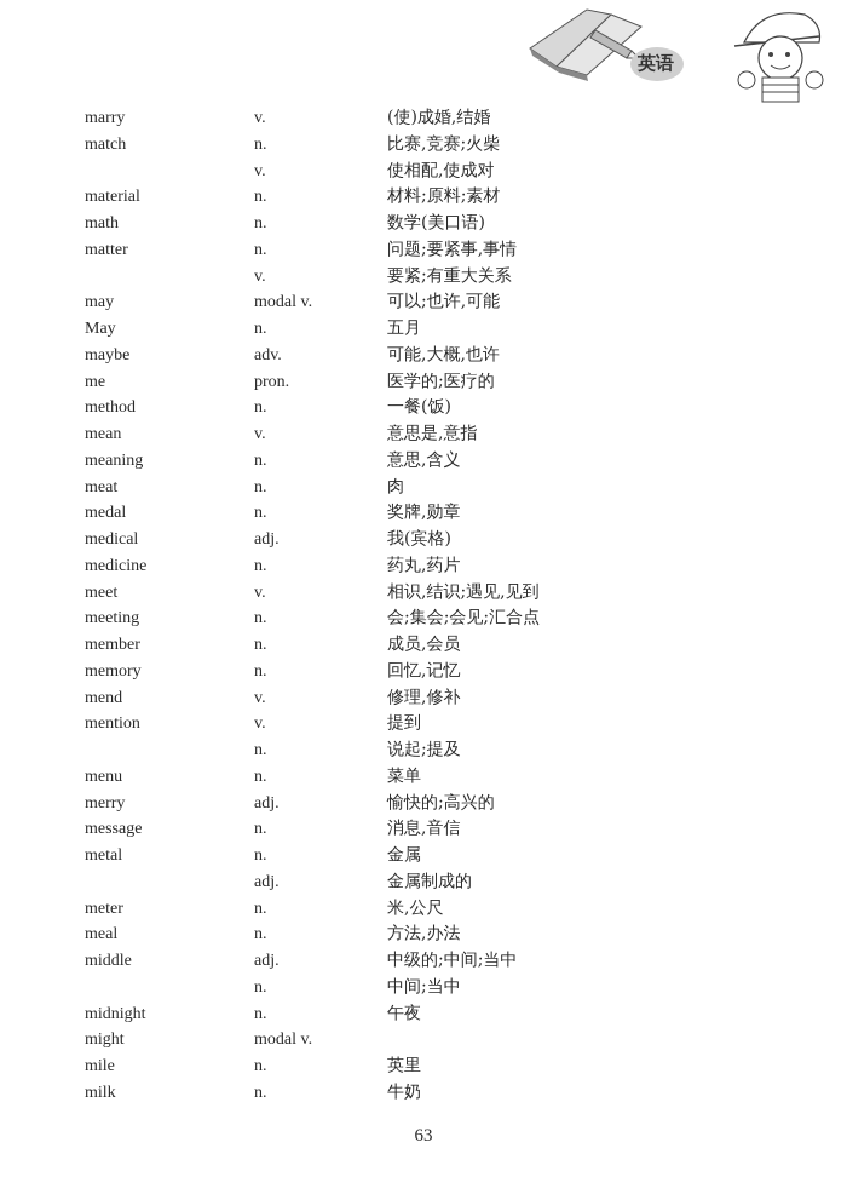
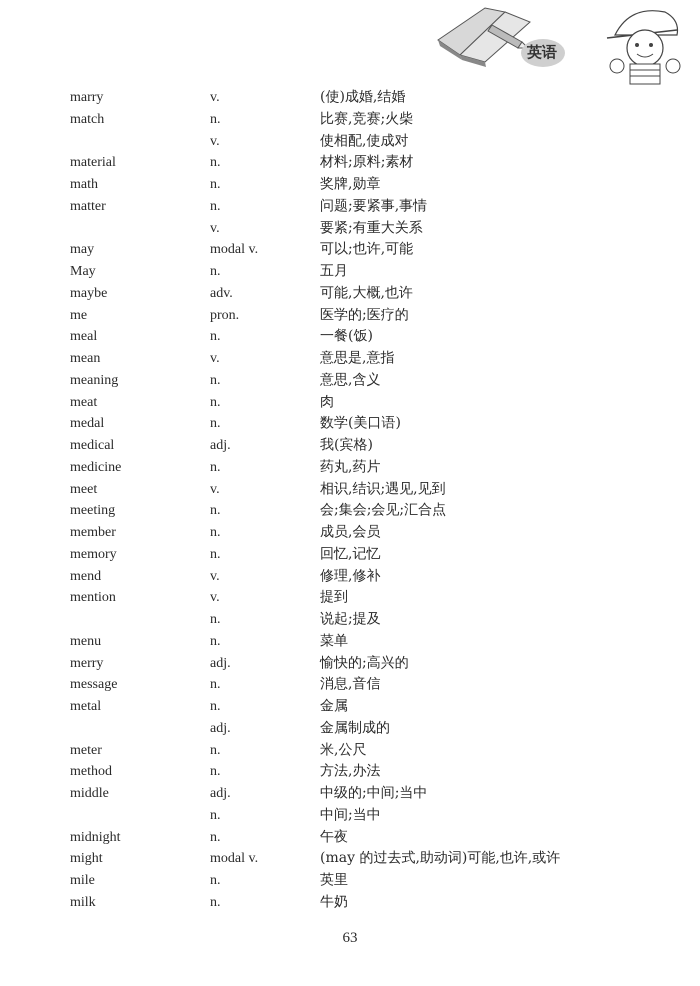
  英语
  marry
  v.
  (使)成婚,结婚
  match
  n.
  比赛,竞赛;火柴
  v.
  使相配,使成对
  material
  n.
  材料;原料;素材
  math
  n.
- 数学(美口语)
+ 奖牌,勋章
  matter
  n.
  问题;要紧事,事情
  v.
  要紧;有重大关系
  may
  modal v.
  可以;也许,可能
  May
  n.
  五月
  maybe
  adv.
  可能,大概,也许
  me
  pron.
  医学的;医疗的
- method
+ meal
  n.
  一餐(饭)
  mean
  v.
  意思是,意指
  meaning
  n.
  意思,含义
  meat
  n.
  肉
  medal
  n.
- 奖牌,勋章
+ 数学(美口语)
  medical
  adj.
  我(宾格)
  medicine
  n.
  药丸,药片
  meet
  v.
  相识,结识;遇见,见到
  meeting
  n.
  会;集会;会见;汇合点
  member
  n.
  成员,会员
  memory
  n.
  回忆,记忆
  mend
  v.
  修理,修补
  mention
  v.
  提到
  n.
  说起;提及
  menu
  n.
  菜单
  merry
  adj.
  愉快的;高兴的
  message
  n.
  消息,音信
  metal
  n.
  金属
  adj.
  金属制成的
  meter
  n.
  米,公尺
- meal
+ method
  n.
  方法,办法
  middle
  adj.
  中级的;中间;当中
  n.
  中间;当中
  midnight
  n.
  午夜
  might
  modal v.
+ (may 的过去式,助动词)可能,也许,或许
  mile
  n.
  英里
  milk
  n.
  牛奶
  63
